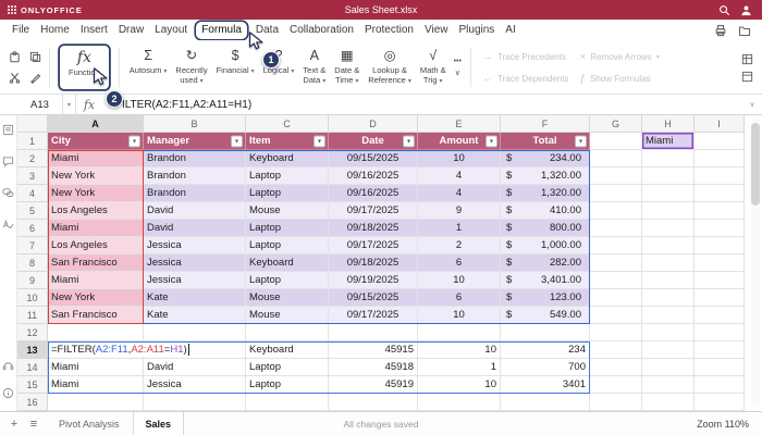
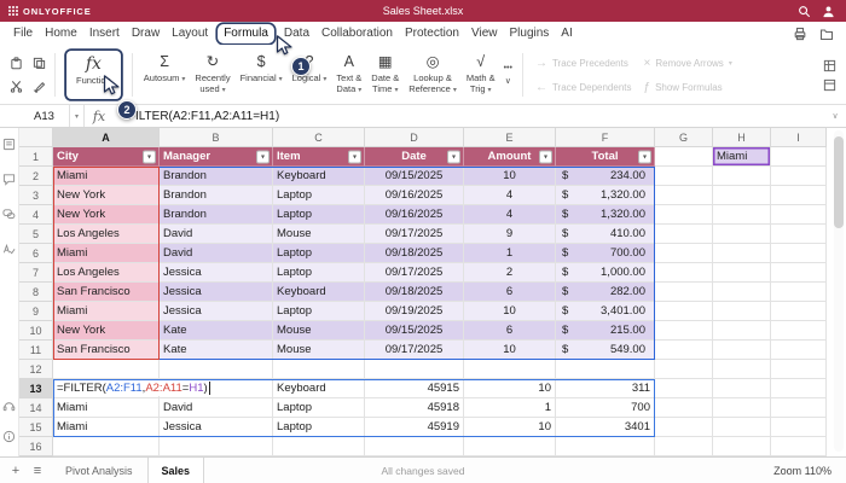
  ONLYOFFICE
  Sales Sheet.xlsx
  File
  Home
  Insert
  Draw
  Layout
  Formula
  Data
  Collaboration
  Protection
  View
  Plugins
  AI
  fx
  Functio
  Σ
  Autosum
  ↻
  Recently
  used
  $
  Financial
  Logical
  A
  Text &
  Data
  ▦
  Date &
  Time
  ◎
  Lookup &
  Reference
  √
  Math &
  Trig
  →
  Trace Precedents
  ←
  Trace Dependents
  ×
  Remove Arrows
  ƒ
  Show Formulas
  A13
  fx
  ILTER(A2:F11,A2:A11=H1)
  A
  B
  C
  D
  E
  F
  G
  H
  I
  1
  City
  Manager
  Item
  Date
  Amount
  Total
  Miami
  2
  Miami
  Brandon
  Keyboard
  09/15/2025
  10
  $
  234.00
  3
  New York
  Brandon
  Laptop
  09/16/2025
  4
  $
  1,320.00
  4
  New York
  Brandon
  Laptop
  09/16/2025
  4
  $
  1,320.00
  5
  Los Angeles
  David
  Mouse
  09/17/2025
  9
  $
  410.00
  6
  Miami
  David
  Laptop
  09/18/2025
  1
  $
- 800.00
+ 700.00
  7
  Los Angeles
  Jessica
  Laptop
  09/17/2025
  2
  $
  1,000.00
  8
  San Francisco
  Jessica
  Keyboard
  09/18/2025
  6
  $
  282.00
  9
  Miami
  Jessica
  Laptop
  09/19/2025
  10
  $
  3,401.00
  10
  New York
  Kate
  Mouse
  09/15/2025
  6
  $
- 123.00
+ 215.00
  11
  San Francisco
  Kate
  Mouse
  09/17/2025
  10
  $
  549.00
  12
  13
  =FILTER(
  A2:F11
  ,
  A2:A11
  =
  H1
  )
  Keyboard
  45915
  10
- 234
+ 311
  14
  Miami
  David
  Laptop
  45918
  1
  700
  15
  Miami
  Jessica
  Laptop
  45919
  10
  3401
  16
  +
  ≡
  Pivot Analysis
  Sales
  All changes saved
  Zoom 110%
  1
  2
